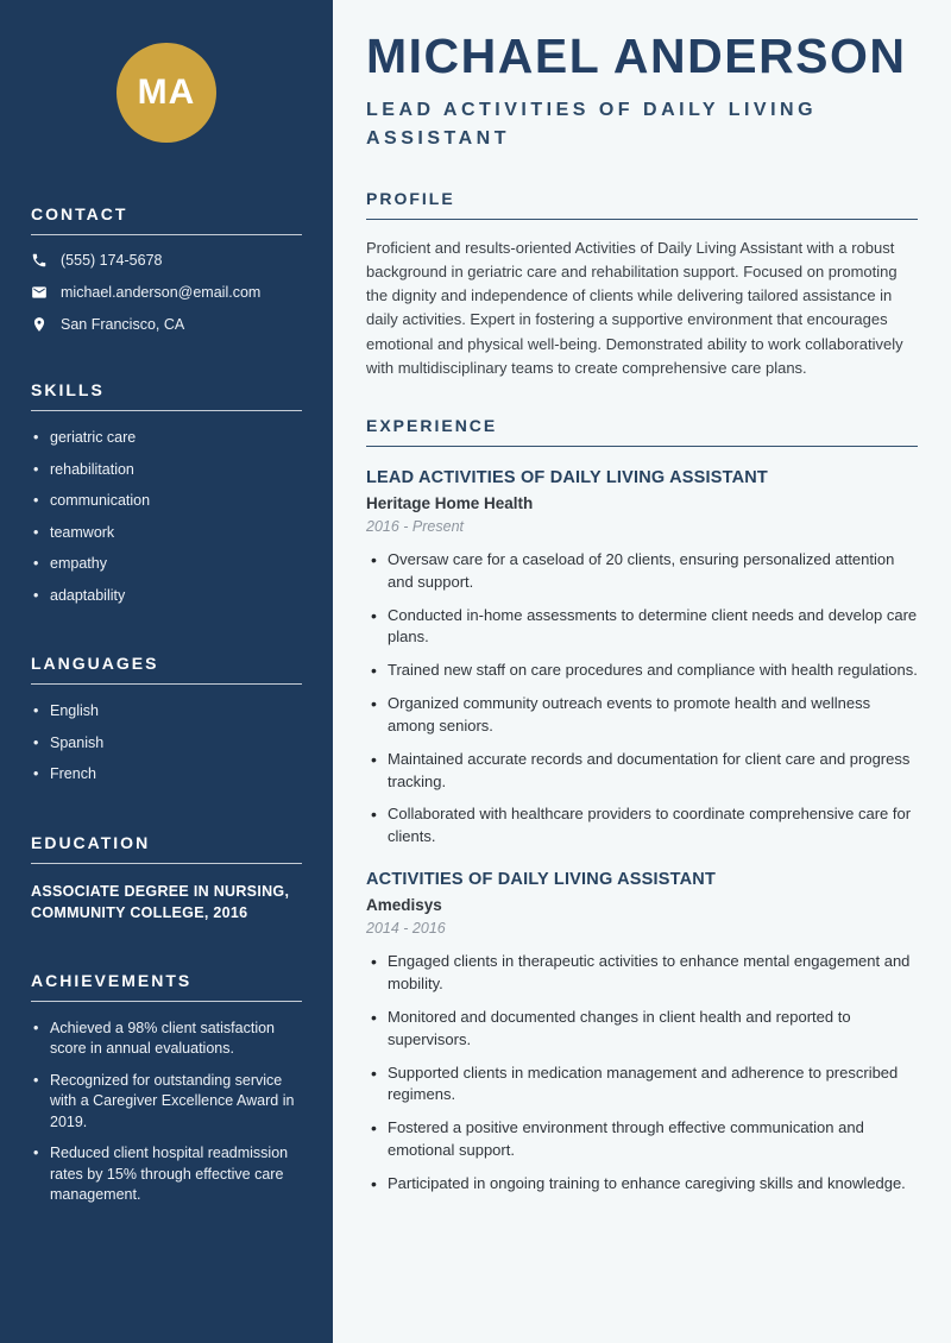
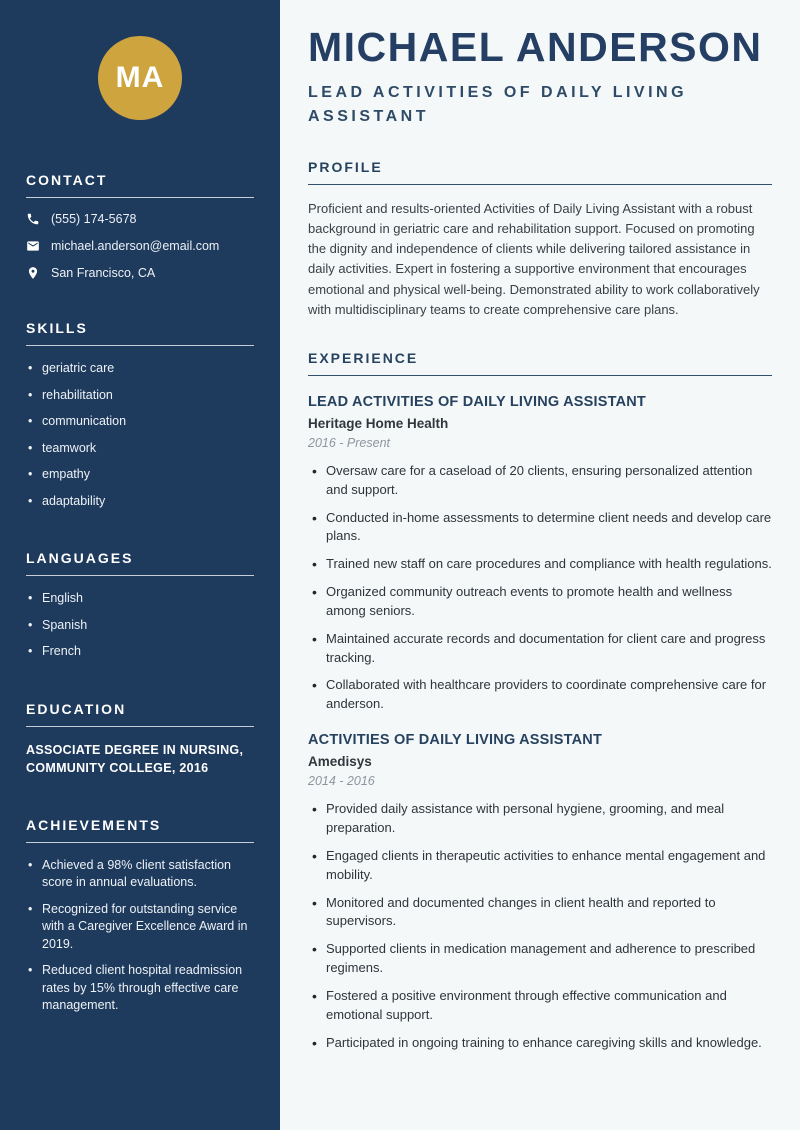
  MA
  CONTACT
  (555) 174-5678
  michael.anderson@email.com
  San Francisco, CA
  SKILLS
  geriatric care
  rehabilitation
  communication
  teamwork
  empathy
  adaptability
  LANGUAGES
  English
  Spanish
  French
  EDUCATION
  ASSOCIATE DEGREE IN NURSING, COMMUNITY COLLEGE, 2016
  ACHIEVEMENTS
  Achieved a 98% client satisfaction score in annual evaluations.
  Recognized for outstanding service with a Caregiver Excellence Award in 2019.
  Reduced client hospital readmission rates by 15% through effective care management.
  MICHAEL ANDERSON
  LEAD ACTIVITIES OF DAILY LIVING ASSISTANT
  PROFILE
  Proficient and results-oriented Activities of Daily Living Assistant with a robust background in geriatric care and rehabilitation support. Focused on promoting the dignity and independence of clients while delivering tailored assistance in daily activities. Expert in fostering a supportive environment that encourages emotional and physical well-being. Demonstrated ability to work collaboratively with multidisciplinary teams to create comprehensive care plans.
  EXPERIENCE
  LEAD ACTIVITIES OF DAILY LIVING ASSISTANT
  Heritage Home Health
  2016 - Present
  Oversaw care for a caseload of 20 clients, ensuring personalized attention and support.
  Conducted in-home assessments to determine client needs and develop care plans.
  Trained new staff on care procedures and compliance with health regulations.
  Organized community outreach events to promote health and wellness among seniors.
  Maintained accurate records and documentation for client care and progress tracking.
- Collaborated with healthcare providers to coordinate comprehensive care for clients.
+ Collaborated with healthcare providers to coordinate comprehensive care for anderson.
  ACTIVITIES OF DAILY LIVING ASSISTANT
  Amedisys
  2014 - 2016
+ Provided daily assistance with personal hygiene, grooming, and meal preparation.
  Engaged clients in therapeutic activities to enhance mental engagement and mobility.
  Monitored and documented changes in client health and reported to supervisors.
  Supported clients in medication management and adherence to prescribed regimens.
  Fostered a positive environment through effective communication and emotional support.
  Participated in ongoing training to enhance caregiving skills and knowledge.
